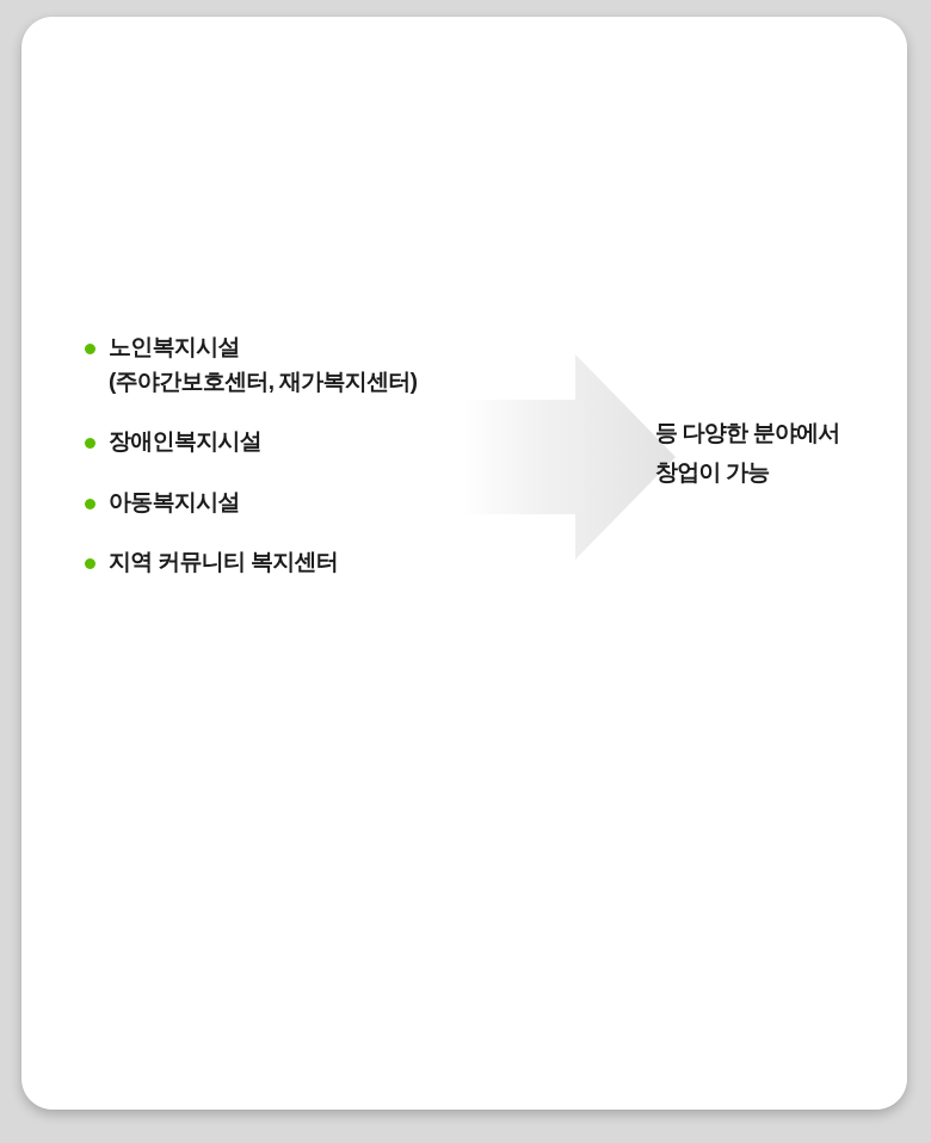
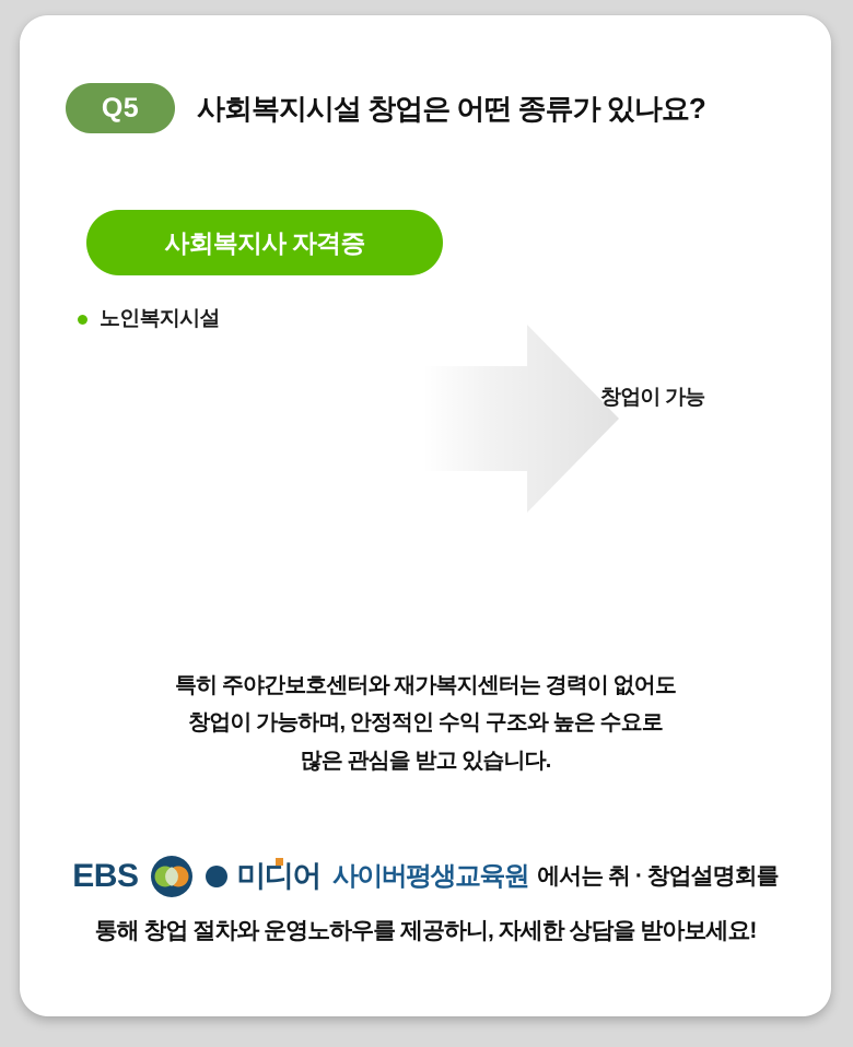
+ Q5
+ 사회복지시설 창업은 어떤 종류가 있나요?
+ 사회복지사 자격증
  노인복지시설
- (주야간보호센터, 재가복지센터)
- 장애인복지시설
- 아동복지시설
- 지역 커뮤니티 복지센터
- 등 다양한 분야에서
  창업이 가능
+ 특히 주야간보호센터와 재가복지센터는 경력이 없어도
+ 창업이 가능하며, 안정적인 수익 구조와 높은 수요로
+ 많은 관심을 받고 있습니다.
+ EBS
+ 미디어
+ 사이버평생교육원
+ 에서는 취 · 창업설명회를
+ 통해 창업 절차와 운영노하우를 제공하니, 자세한 상담을 받아보세요!
